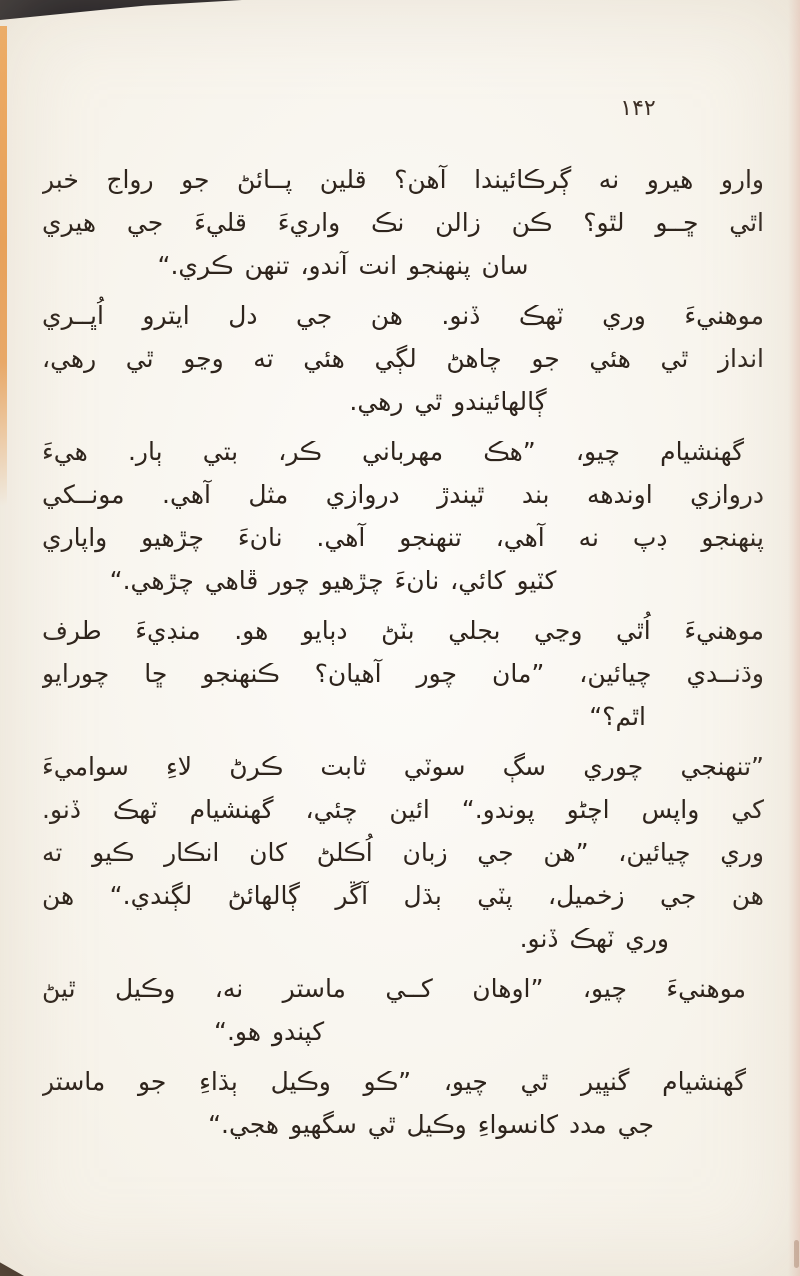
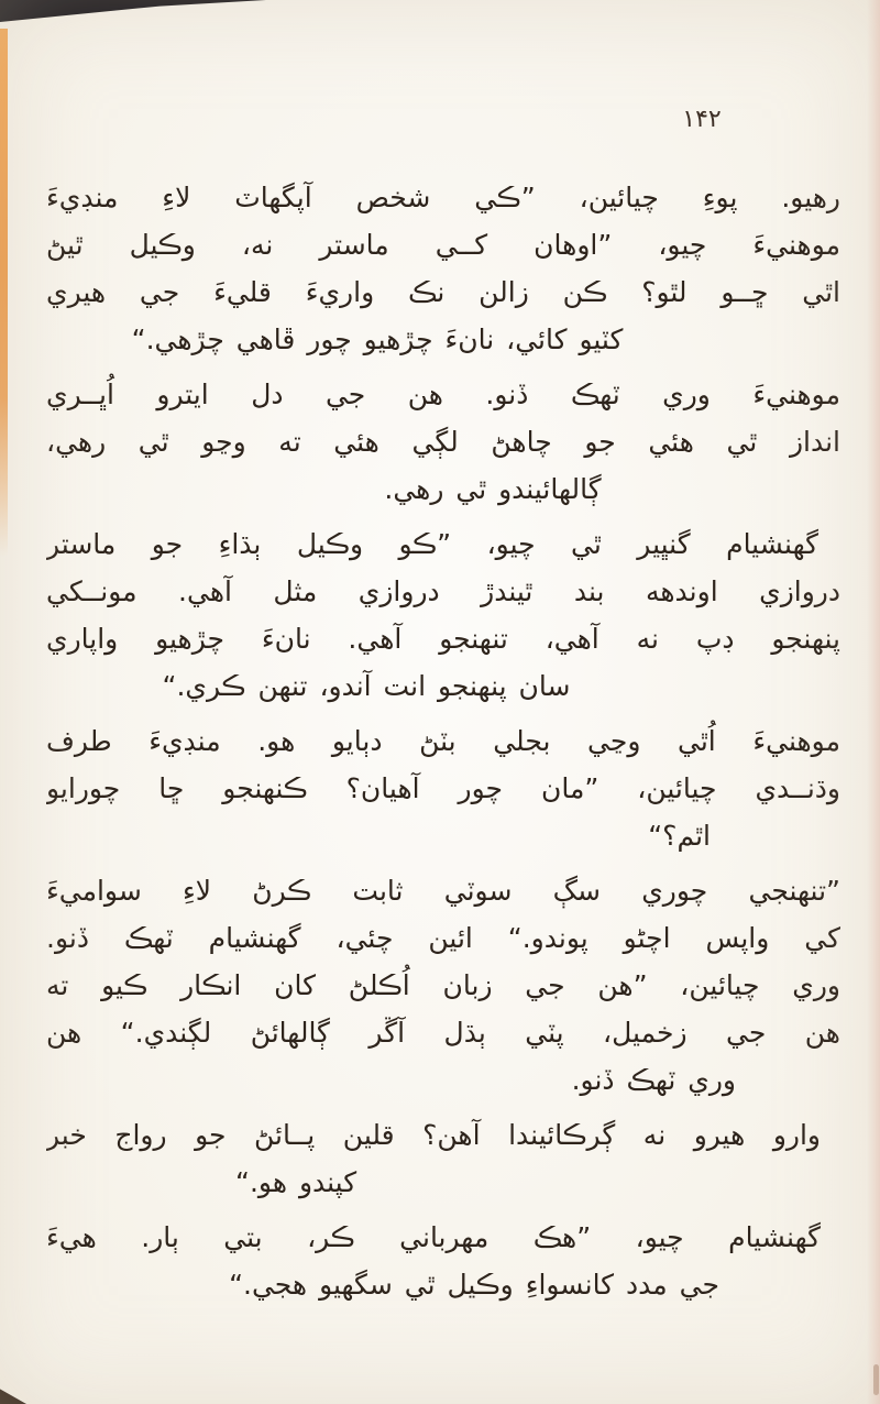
  ۱۴۲
+ رهيو. پوءِ چيائين، ”ڪي شخص آپگهاٽ لاءِ منڊيءَ
- وارو هيرو نه ڳرڪائيندا آهن؟ قلين پــائڻ جو رواج خبر
+ موهنيءَ چيو، ”اوهان کــي ماستر نه، وڪيل ٿيڻ
  اٿي ڇــو لٿو؟ ڪن زالن نڪ واريءَ قليءَ جي هيري
- سان پنهنجو انت آندو، تنهن ڪري.“
+ کٽيو کائي، نانءَ چڙهيو چور ڦاهي چڙهي.“
  موهنيءَ وري ٽهڪ ڏنو. هن جي دل ايترو اُڀــري
  انداز ٿي هئي جو چاهڻ لڳي هئي ته وڃو ٿي رهي،
  ڳالهائيندو ٿي رهي.
- گهنشيام چيو، ”هڪ مهرباني ڪر، بتي ٻار. هيءَ
+ گهنشيام گنڀير ٿي چيو، ”ڪو وڪيل ٻڌاءِ جو ماستر
  دروازي اوندهه بند ٿيندڙ دروازي مثل آهي. مونــکي
  پنهنجو ڊپ نه آهي، تنهنجو آهي. نانءَ چڙهيو واپاري
- کٽيو کائي، نانءَ چڙهيو چور ڦاهي چڙهي.“
+ سان پنهنجو انت آندو، تنهن ڪري.“
  موهنيءَ اُٿي وڃي بجلي بٽڻ دٻايو هو. منڊيءَ طرف
  وڌنــدي چيائين، ”مان چور آهيان؟ ڪنهنجو ڇا چورايو
  اٿم؟“
  ”تنهنجي چوري سڳ سوٽي ثابت ڪرڻ لاءِ سواميءَ
  کي واپس اچڻو پوندو.“ ائين چئي، گهنشيام ٽهڪ ڏنو.
  وري چيائين، ”هن جي زبان اُڪلڻ کان انڪار ڪيو ته
  هن جي زخميل، پٽي ٻڌل آڱر ڳالهائڻ لڳندي.“ هن
  وري ٽهڪ ڏنو.
- موهنيءَ چيو، ”اوهان کــي ماستر نه، وڪيل ٿيڻ
+ وارو هيرو نه ڳرڪائيندا آهن؟ قلين پــائڻ جو رواج خبر
  کپندو هو.“
- گهنشيام گنڀير ٿي چيو، ”ڪو وڪيل ٻڌاءِ جو ماستر
+ گهنشيام چيو، ”هڪ مهرباني ڪر، بتي ٻار. هيءَ
  جي مدد کانسواءِ وڪيل ٿي سگهيو هجي.“
